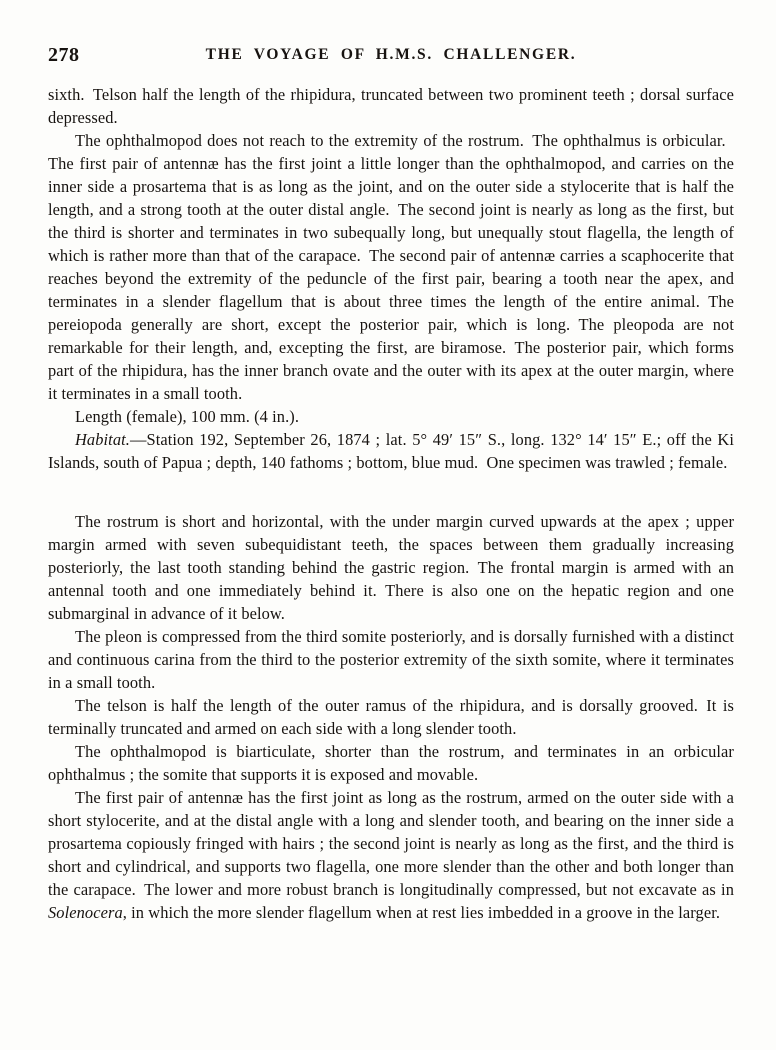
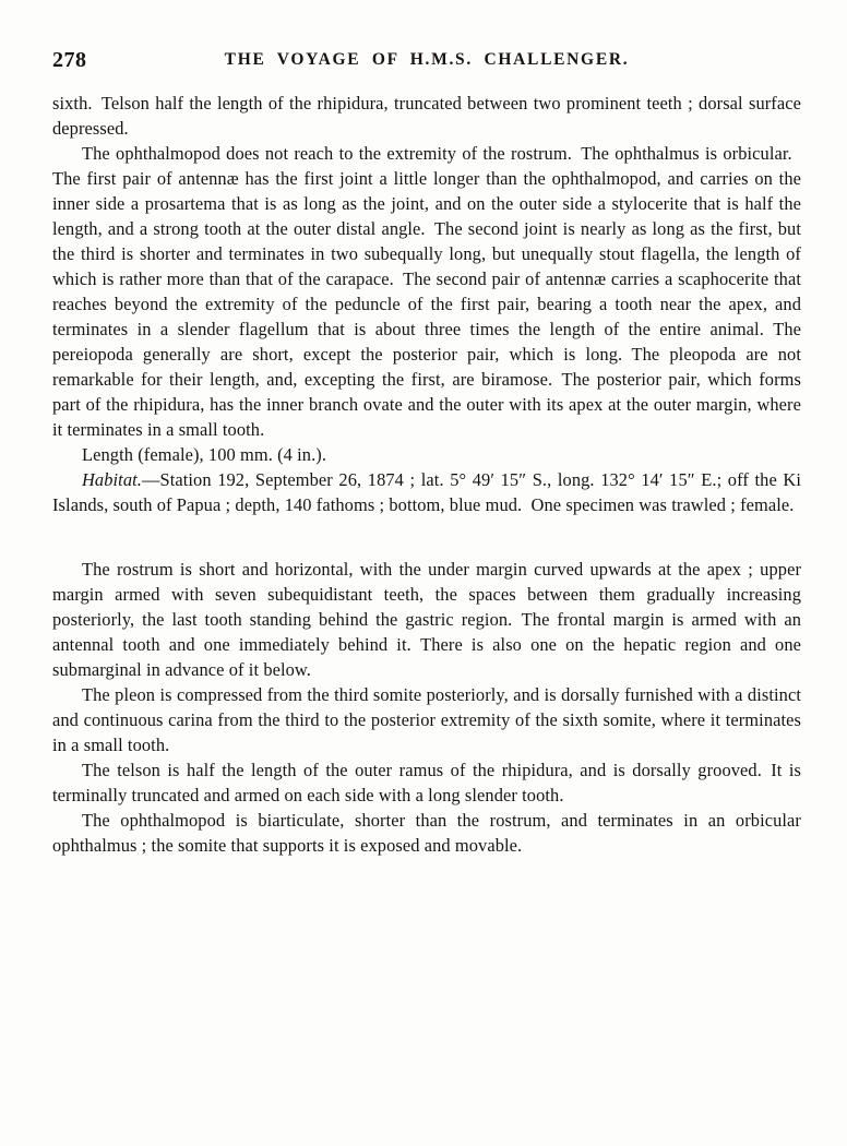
  278
  THE VOYAGE OF H.M.S. CHALLENGER.
  sixth. Telson half the length of the rhipidura, truncated between two prominent teeth ; dorsal surface depressed.
  The ophthalmopod does not reach to the extremity of the rostrum. The ophthalmus is orbicular. The first pair of antennæ has the first joint a little longer than the ophthalmopod, and carries on the inner side a prosartema that is as long as the joint, and on the outer side a stylocerite that is half the length, and a strong tooth at the outer distal angle. The second joint is nearly as long as the first, but the third is shorter and terminates in two subequally long, but unequally stout flagella, the length of which is rather more than that of the carapace. The second pair of antennæ carries a scaphocerite that reaches beyond the extremity of the peduncle of the first pair, bearing a tooth near the apex, and terminates in a slender flagellum that is about three times the length of the entire animal. The pereiopoda generally are short, except the posterior pair, which is long. The pleopoda are not remarkable for their length, and, excepting the first, are biramose. The posterior pair, which forms part of the rhipidura, has the inner branch ovate and the outer with its apex at the outer margin, where it terminates in a small tooth.
  Length (female), 100 mm. (4 in.).
  Habitat.—Station 192, September 26, 1874 ; lat. 5° 49′ 15″ S., long. 132° 14′ 15″ E.; off the Ki Islands, south of Papua ; depth, 140 fathoms ; bottom, blue mud. One specimen was trawled ; female.
  The rostrum is short and horizontal, with the under margin curved upwards at the apex ; upper margin armed with seven subequidistant teeth, the spaces between them gradually increasing posteriorly, the last tooth standing behind the gastric region. The frontal margin is armed with an antennal tooth and one immediately behind it. There is also one on the hepatic region and one submarginal in advance of it below.
  The pleon is compressed from the third somite posteriorly, and is dorsally furnished with a distinct and continuous carina from the third to the posterior extremity of the sixth somite, where it terminates in a small tooth.
  The telson is half the length of the outer ramus of the rhipidura, and is dorsally grooved. It is terminally truncated and armed on each side with a long slender tooth.
  The ophthalmopod is biarticulate, shorter than the rostrum, and terminates in an orbicular ophthalmus ; the somite that supports it is exposed and movable.
- The first pair of antennæ has the first joint as long as the rostrum, armed on the outer side with a short stylocerite, and at the distal angle with a long and slender tooth, and bearing on the inner side a prosartema copiously fringed with hairs ; the second joint is nearly as long as the first, and the third is short and cylindrical, and supports two flagella, one more slender than the other and both longer than the carapace. The lower and more robust branch is longitudinally compressed, but not excavate as in Solenocera, in which the more slender flagellum when at rest lies imbedded in a groove in the larger.
